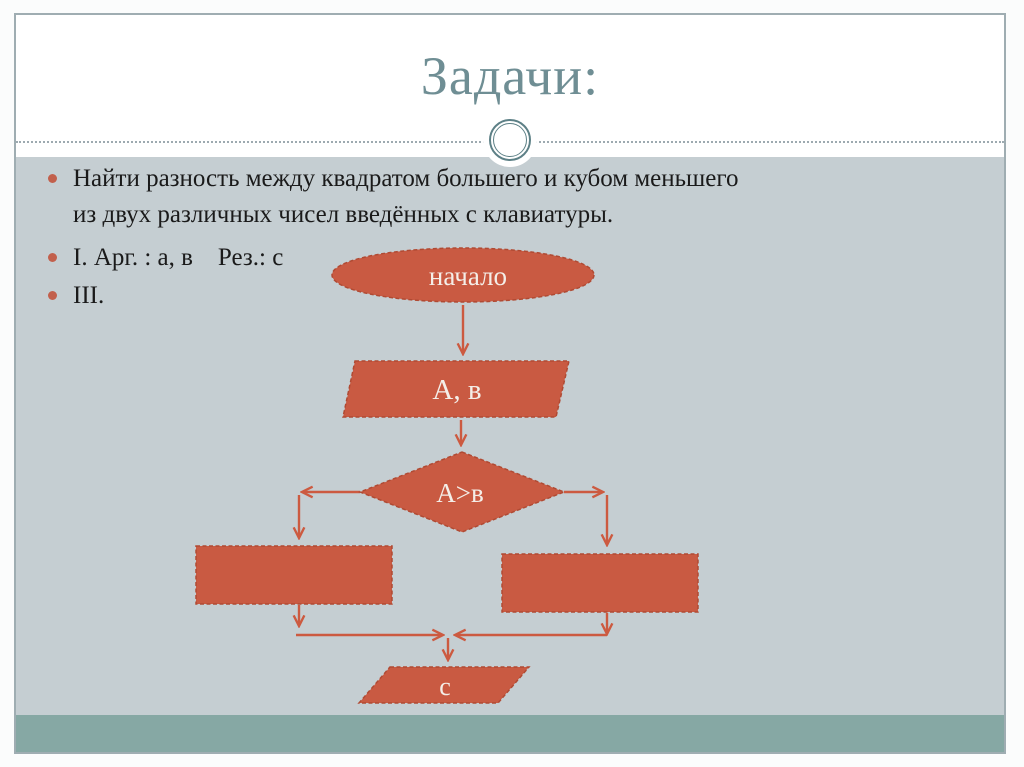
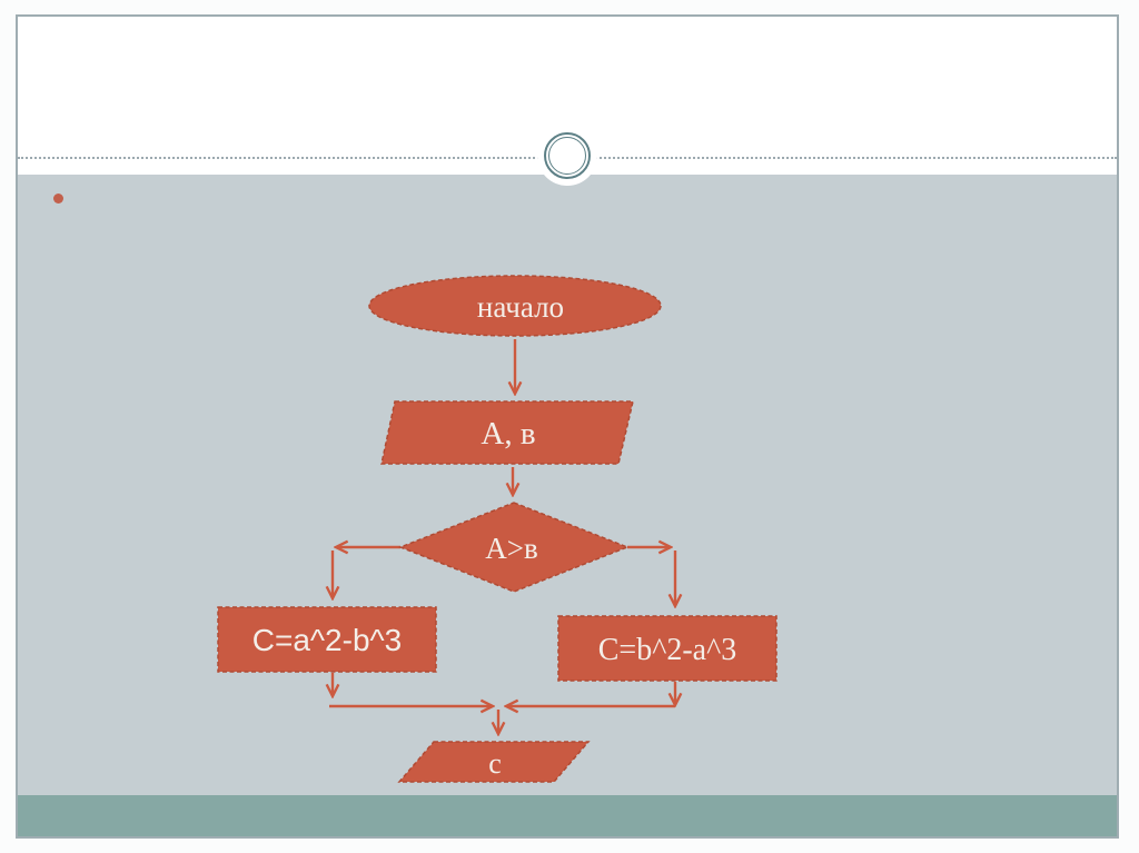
- Задачи:
- Найти разность между квадратом большего и кубом меньшего из двух различных чисел введённых с клавиатуры.
- I. Арг. : а, в Рез.: с
- III.
  начало
  А, в
  А>в
+ C=a^2-b^3
+ C=b^2-a^3
  с
